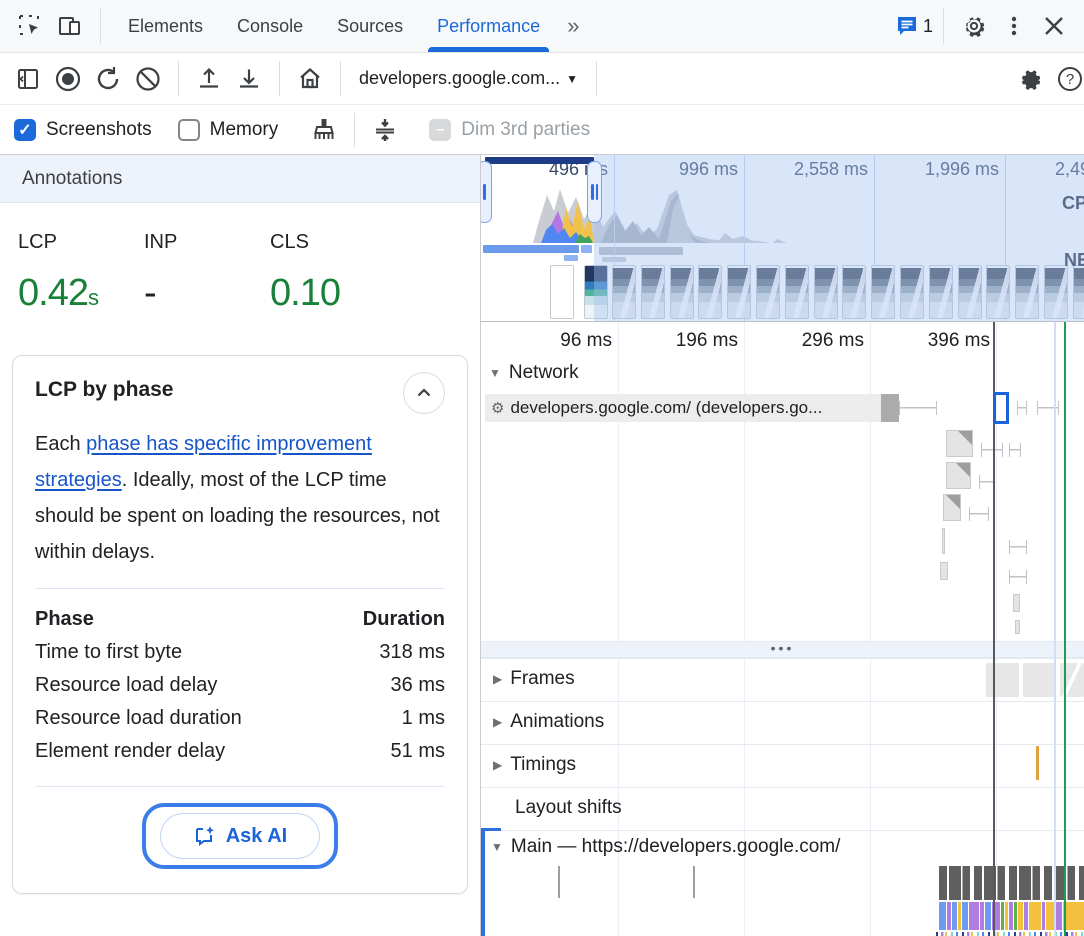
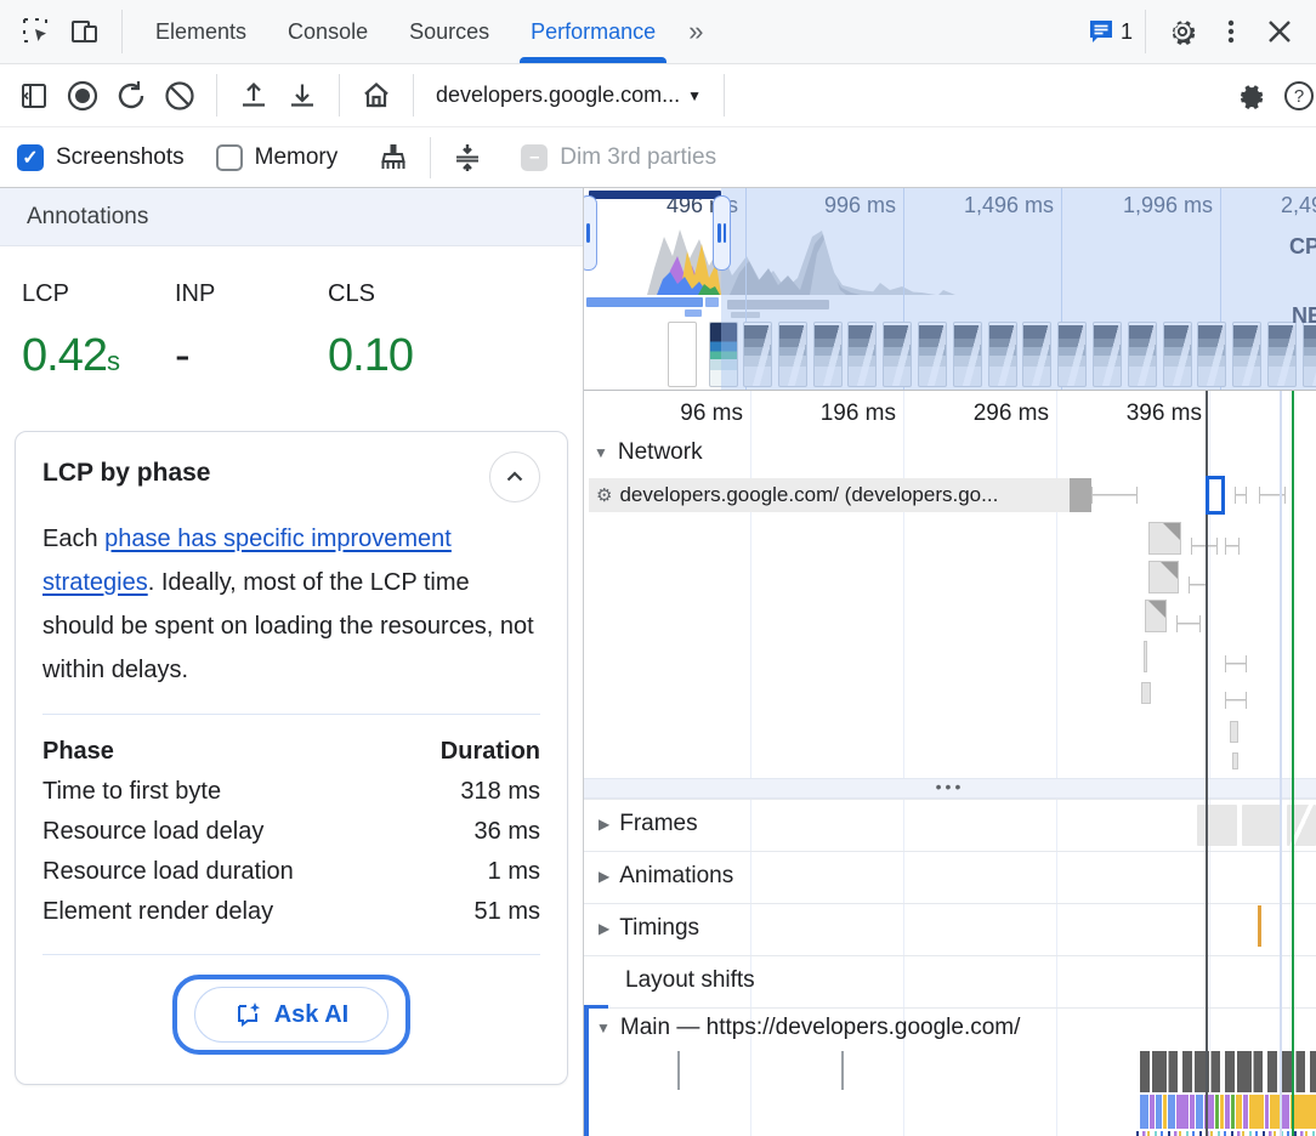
  Elements
  Console
  Sources
  Performance
  »
  1
  developers.google.com...
  ▼
  ?
  ✓
  Screenshots
  Memory
  –
  Dim 3rd parties
  Annotations
  LCP
  0.42s
  INP
  -
  CLS
  0.10
  LCP by phase
  Each phase has specific improvement strategies. Ideally, most of the LCP time should be spent on loading the resources, not within delays.
  Phase
  Duration
  Time to first byte
  318 ms
  Resource load delay
  36 ms
  Resource load duration
  1 ms
  Element render delay
  51 ms
  Ask AI
  496s
  996 ms
- 2,558 ms
+ 1,496 ms
  1,996 ms
  96 ms
  196 ms
  296 ms
  396 ms
  ▼
  Network
  ⚙
  developers.google.com/ (developers.go...
  •••
  ▶
  Frames
  ▶
  Animations
  ▶
  Timings
  Layout shifts
  ▼
  Main — https://developers.google.com/
